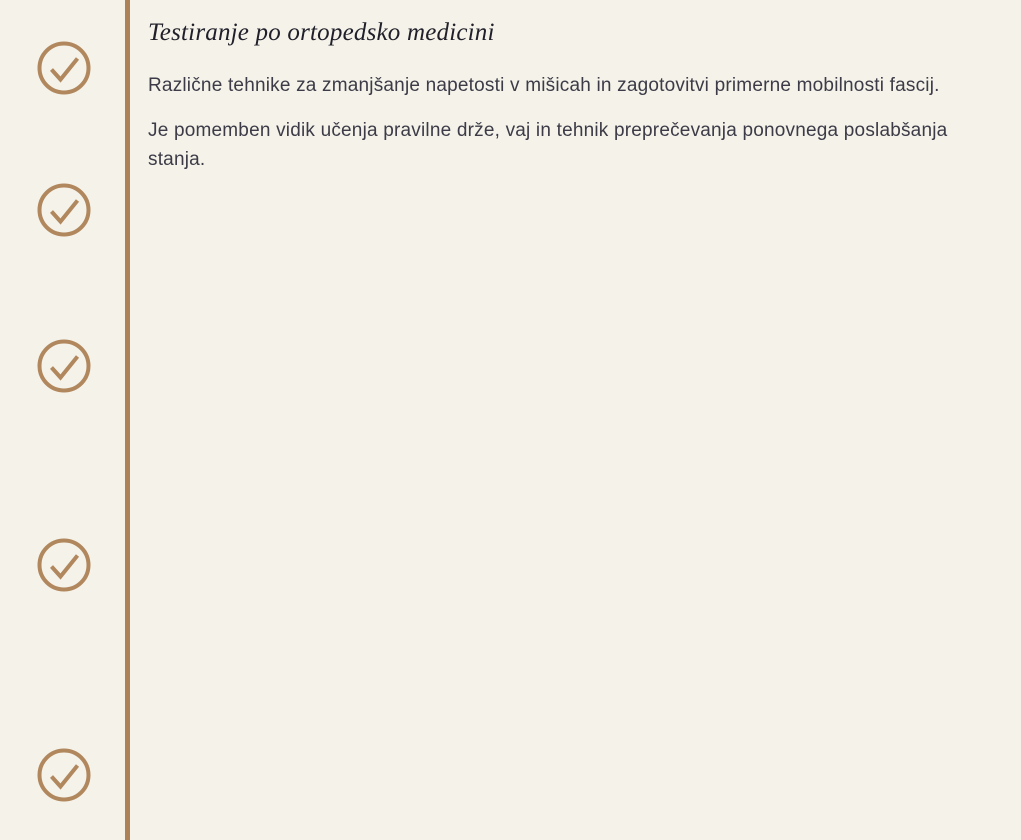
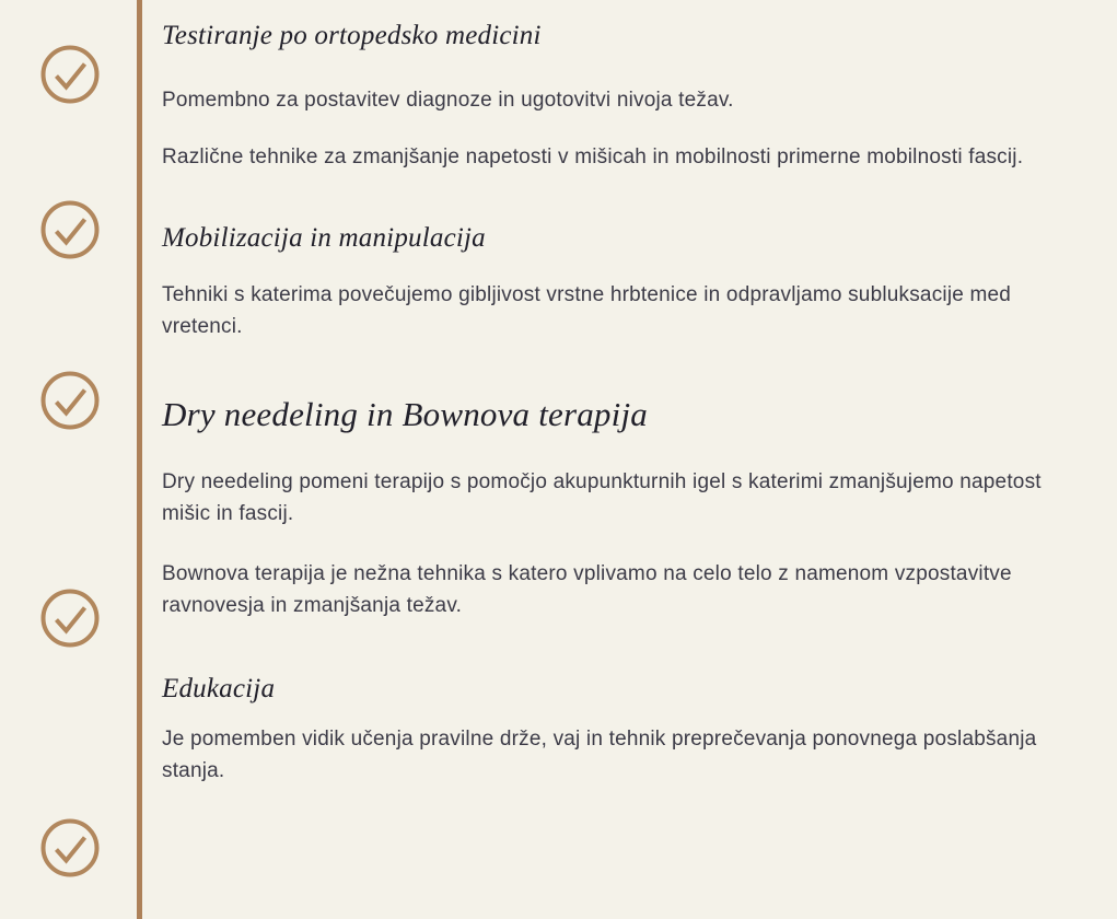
  Testiranje po ortopedsko medicini
+ Pomembno za postavitev diagnoze in ugotovitvi nivoja težav.
- Različne tehnike za zmanjšanje napetosti v mišicah in zagotovitvi primerne mobilnosti fascij.
+ Različne tehnike za zmanjšanje napetosti v mišicah in mobilnosti primerne mobilnosti fascij.
+ Mobilizacija in manipulacija
+ Tehniki s katerima povečujemo gibljivost vrstne hrbtenice in odpravljamo subluksacije med vretenci.
+ Dry needeling in Bownova terapija
+ Dry needeling pomeni terapijo s pomočjo akupunkturnih igel s katerimi zmanjšujemo napetost mišic in fascij.
+ Bownova terapija je nežna tehnika s katero vplivamo na celo telo z namenom vzpostavitve ravnovesja in zmanjšanja težav.
+ Edukacija
  Je pomemben vidik učenja pravilne drže, vaj in tehnik preprečevanja ponovnega poslabšanja stanja.
